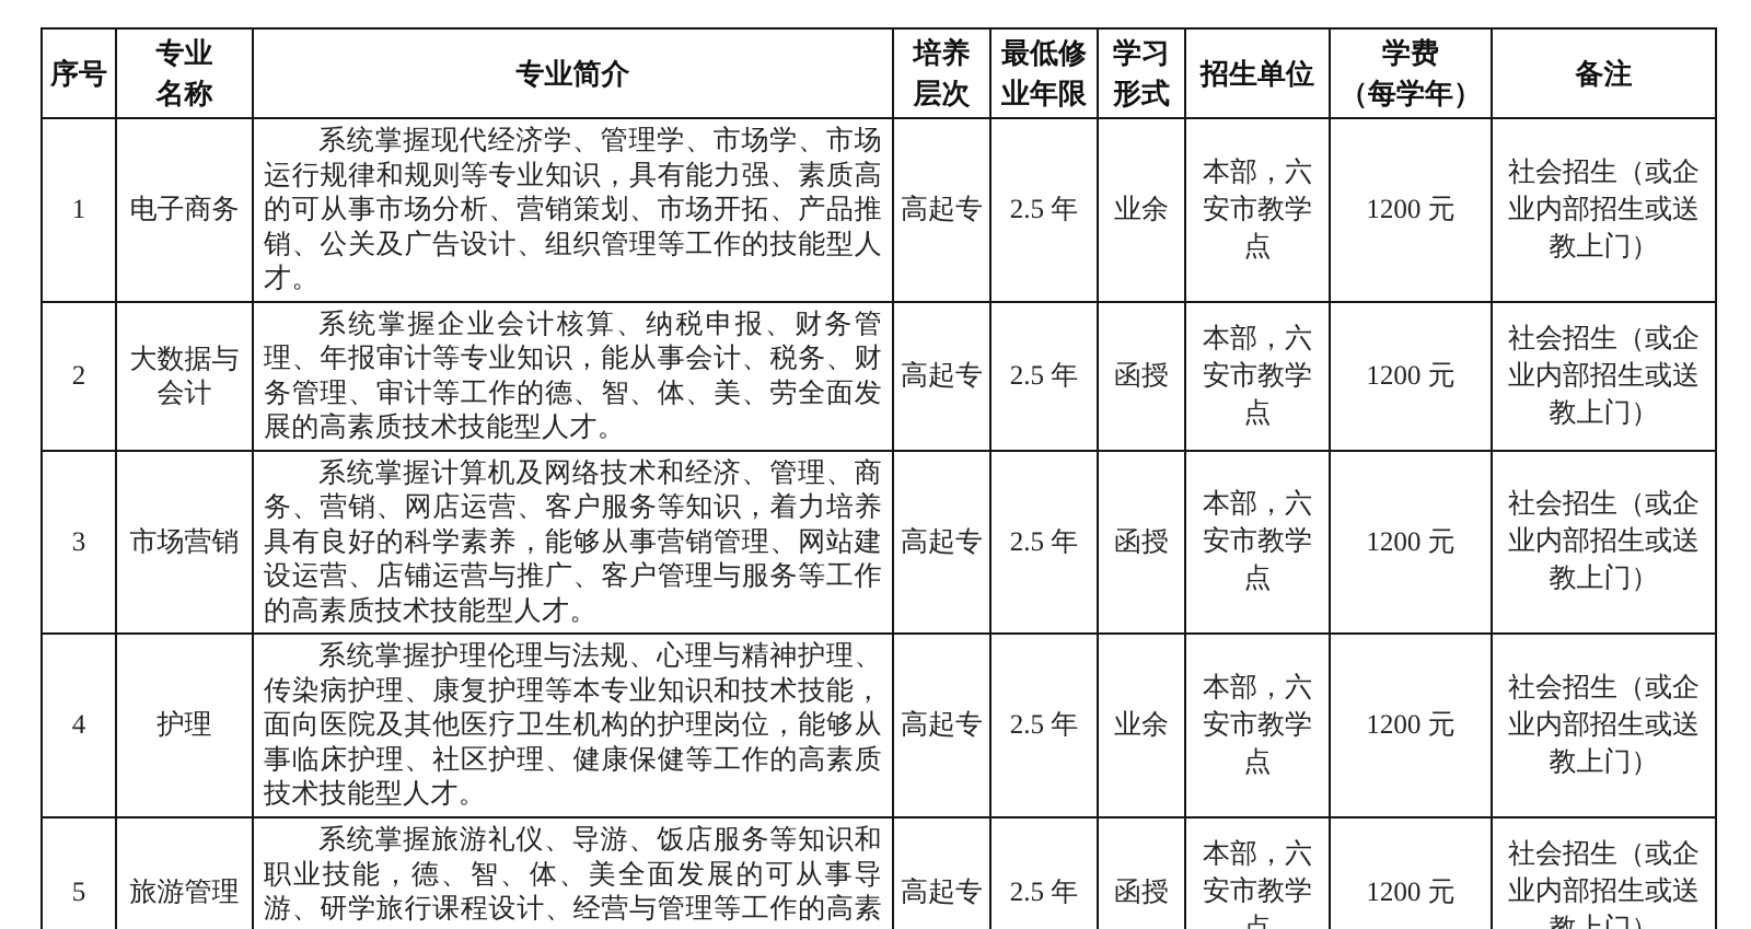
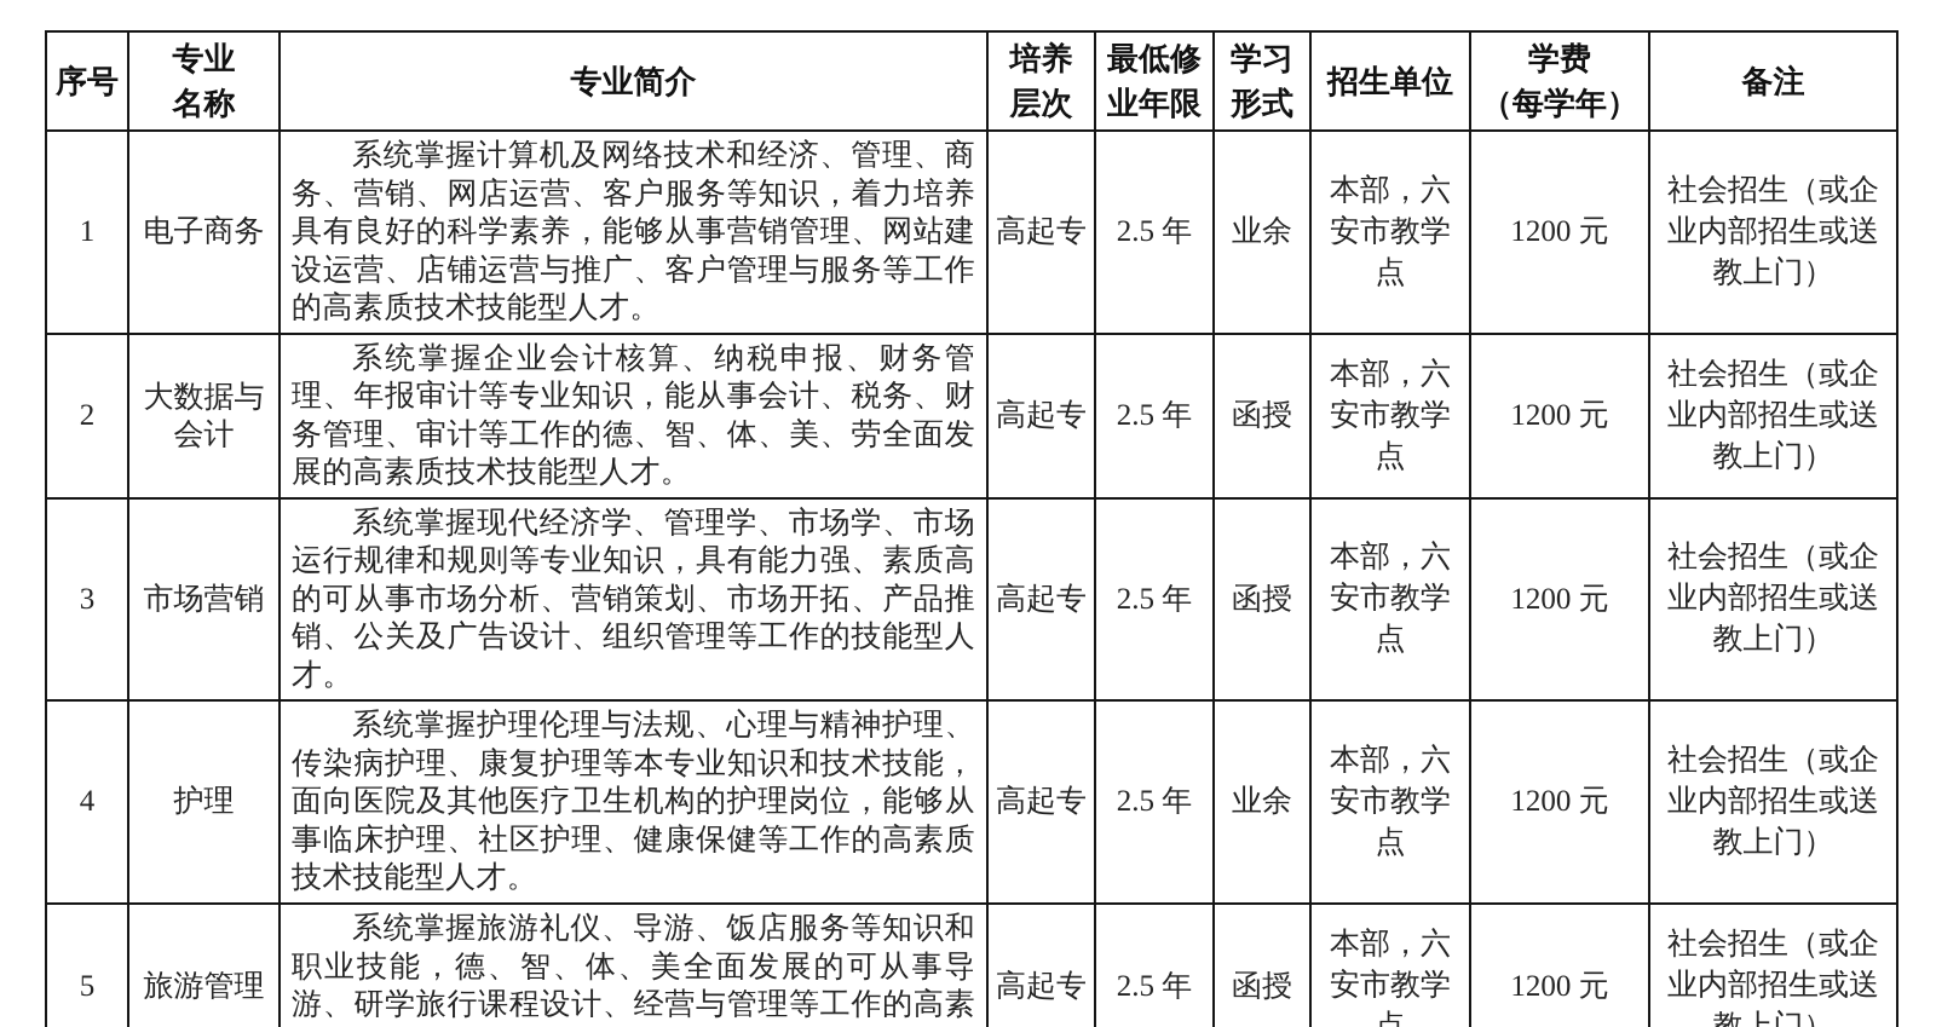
  序号	专业 名称	专业简介	培养 层次	最低修 业年限	学习 形式	招生单位	学费 （每学年）	备注
- 1	电子商务	系统掌握现代经济学、管理学、市场学、市场运行规律和规则等专业知识，具有能力强、素质高的可从事市场分析、营销策划、市场开拓、产品推销、公关及广告设计、组织管理等工作的技能型人才。	高起专	2.5 年	业余	本部，六安市教学点	1200 元	社会招生（或企业内部招生或送教上门）
+ 1	电子商务	系统掌握计算机及网络技术和经济、管理、商务、营销、网店运营、客户服务等知识，着力培养具有良好的科学素养，能够从事营销管理、网站建设运营、店铺运营与推广、客户管理与服务等工作的高素质技术技能型人才。	高起专	2.5 年	业余	本部，六安市教学点	1200 元	社会招生（或企业内部招生或送教上门）
  2	大数据与会计	系统掌握企业会计核算、纳税申报、财务管理、年报审计等专业知识，能从事会计、税务、财务管理、审计等工作的德、智、体、美、劳全面发展的高素质技术技能型人才。	高起专	2.5 年	函授	本部，六安市教学点	1200 元	社会招生（或企业内部招生或送教上门）
- 3	市场营销	系统掌握计算机及网络技术和经济、管理、商务、营销、网店运营、客户服务等知识，着力培养具有良好的科学素养，能够从事营销管理、网站建设运营、店铺运营与推广、客户管理与服务等工作的高素质技术技能型人才。	高起专	2.5 年	函授	本部，六安市教学点	1200 元	社会招生（或企业内部招生或送教上门）
+ 3	市场营销	系统掌握现代经济学、管理学、市场学、市场运行规律和规则等专业知识，具有能力强、素质高的可从事市场分析、营销策划、市场开拓、产品推销、公关及广告设计、组织管理等工作的技能型人才。	高起专	2.5 年	函授	本部，六安市教学点	1200 元	社会招生（或企业内部招生或送教上门）
  4	护理	系统掌握护理伦理与法规、心理与精神护理、传染病护理、康复护理等本专业知识和技术技能，面向医院及其他医疗卫生机构的护理岗位，能够从事临床护理、社区护理、健康保健等工作的高素质技术技能型人才。	高起专	2.5 年	业余	本部，六安市教学点	1200 元	社会招生（或企业内部招生或送教上门）
  5	旅游管理	系统掌握旅游礼仪、导游、饭店服务等知识和职业技能，德、智、体、美全面发展的可从事导游、研学旅行课程设计、经营与管理等工作的高素	高起专	2.5 年	函授	本部，六安市教学	1200 元	社会招生（或企业内部招生或送
